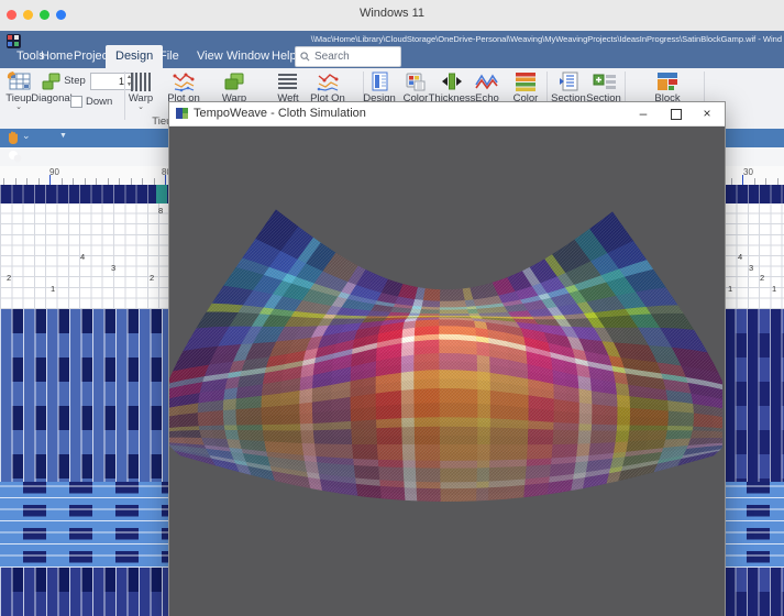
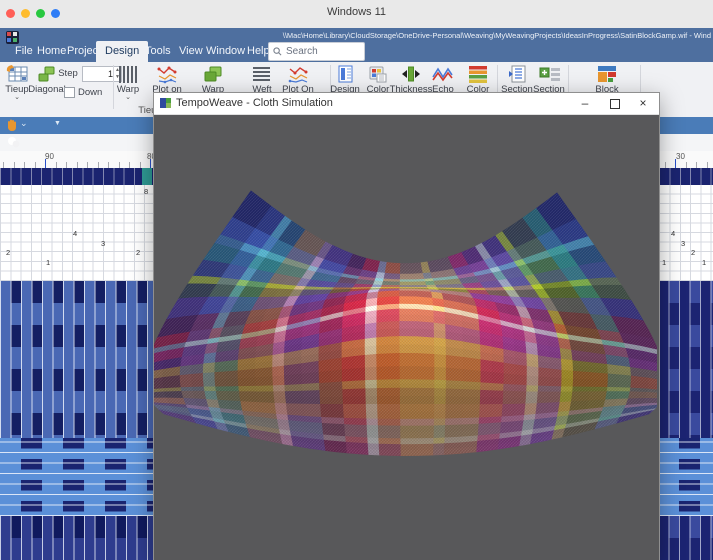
  Windows 11
  \\Mac\Home\Library\CloudStorage\OneDrive-Personal\Weaving\MyWeavingProjects\IdeasInProgress\SatinBlockGamp.wif - Wind
- Tools
+ File
  Home
  Proje
  Design
- File
+ Tools
  View
  Window
  Help
  Search
  Tieup
  Diagona
  Step
  1
  Down
  Warp
  Plot on
  Warp
  Weft
  Plot On
  Design
  Color
  Thickness
  Echo
  Color
  Section
  Section
  Block
  ⌄
  90
  30
  TempoWeave - Cloth Simulation
  –
  ×
  8
  2
  1
  4
  3
  2
  1
  4
  3
  2
  1
